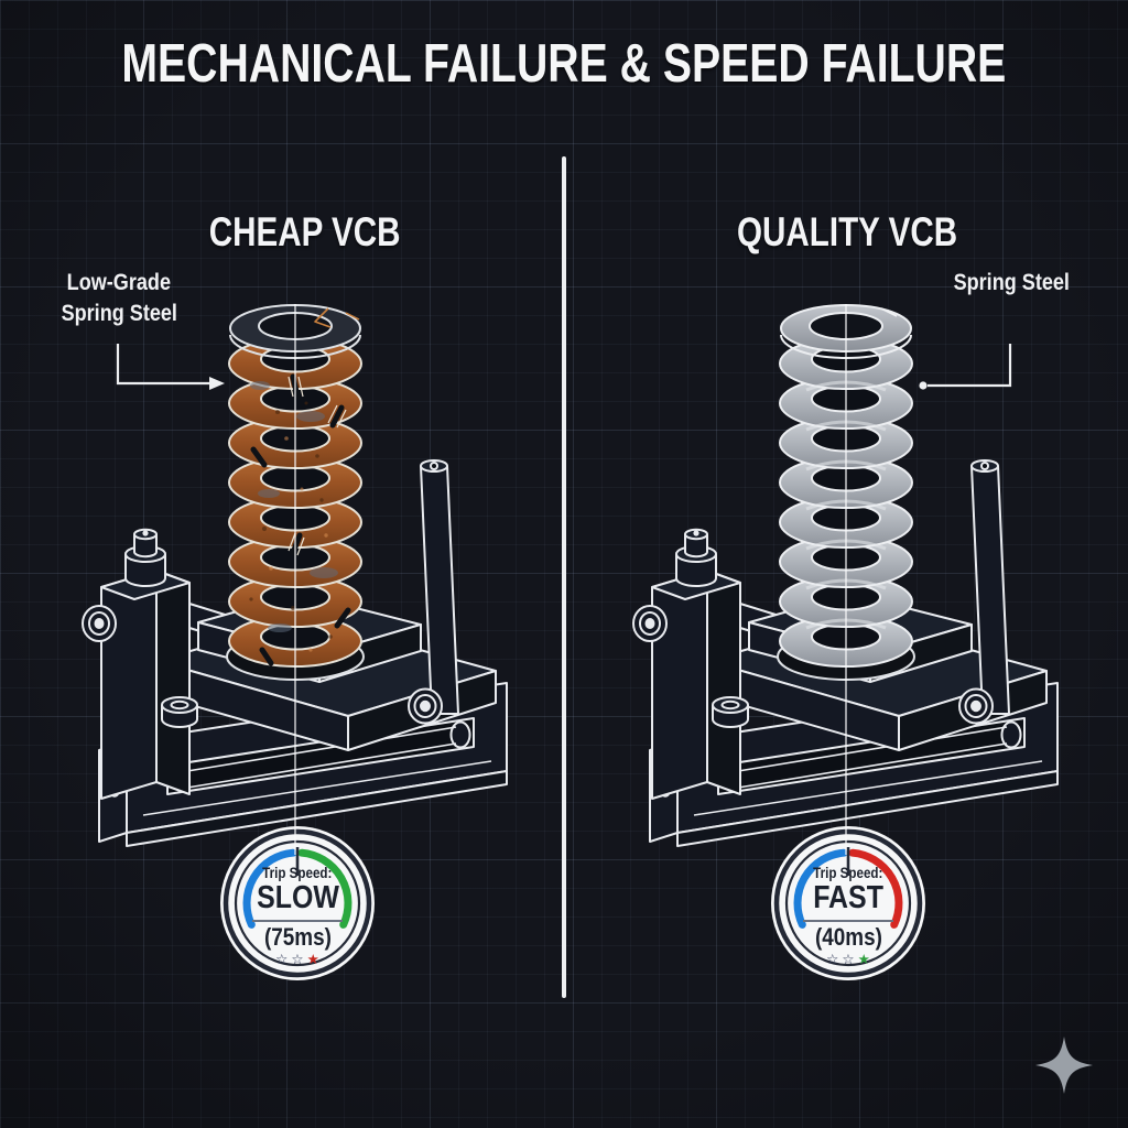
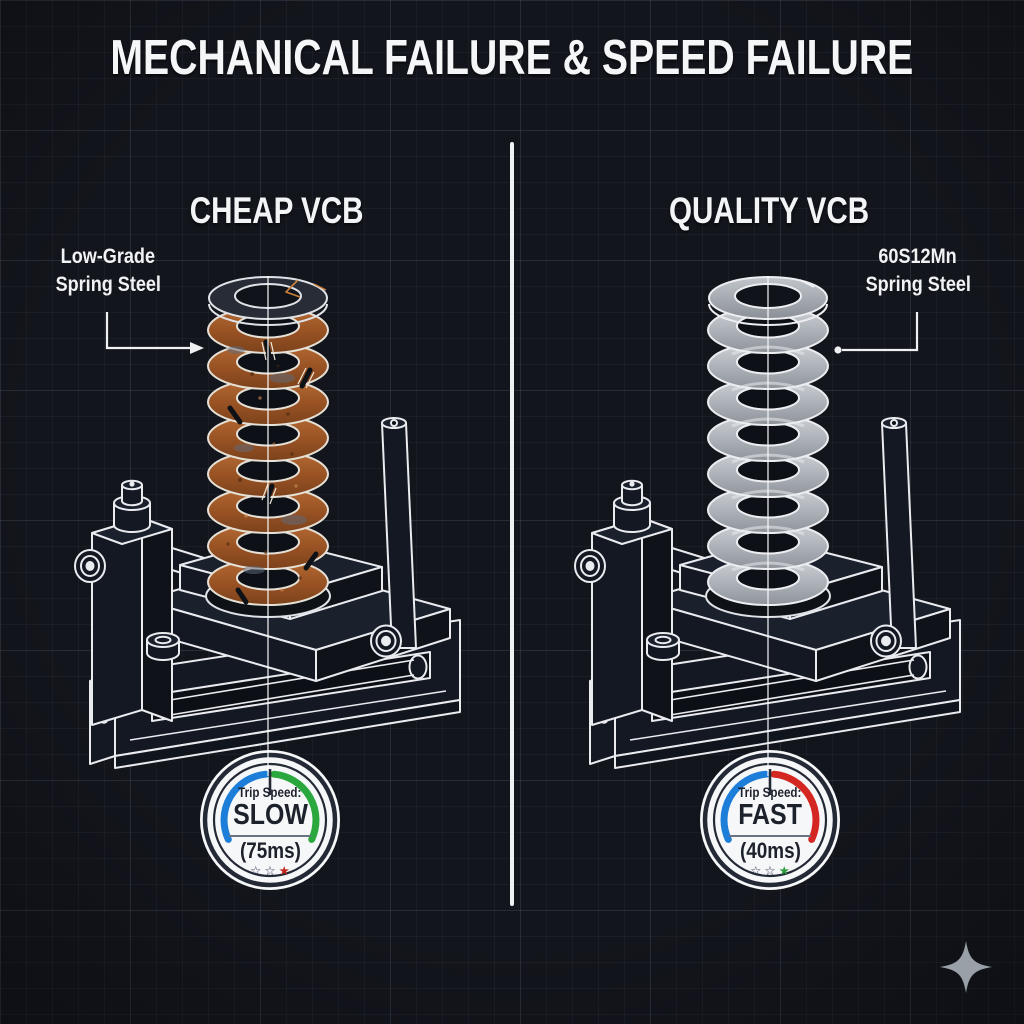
  MECHANICAL FAILURE & SPEED FAILURE
  CHEAP VCB
  QUALITY VCB
  Low-Grade
  Spring Steel
+ 60S12Mn
  Spring Steel
  Trip Speed:
  SLOW
  (75ms)
  ☆
  ☆
  ★
  Trip Speed:
  FAST
  (40ms)
  ☆
  ☆
  ★
